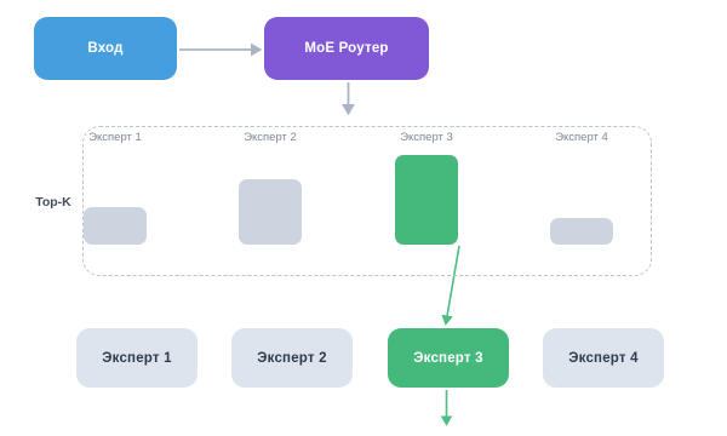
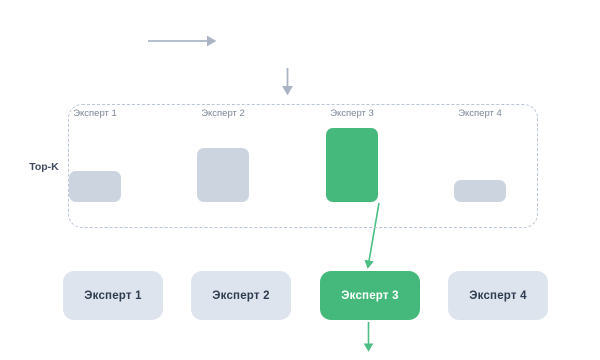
- Вход
- MoE Роутер
  Top-K
  Эксперт 1
  Эксперт 2
  Эксперт 3
  Эксперт 4
  Эксперт 1
  Эксперт 2
  Эксперт 3
  Эксперт 4
